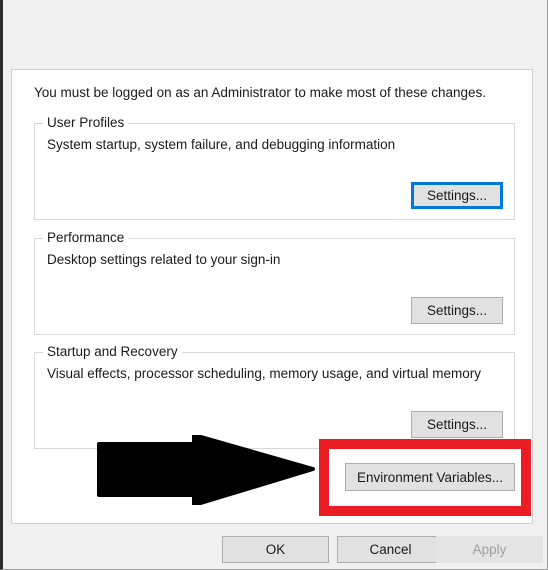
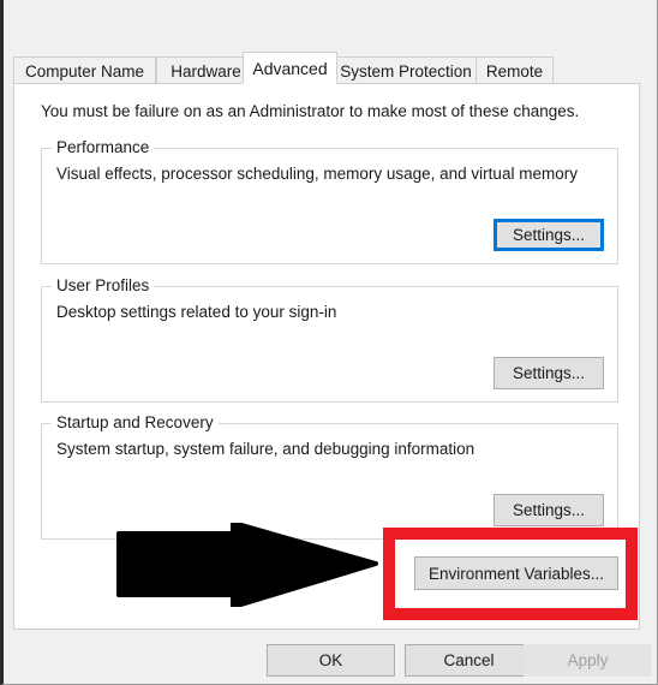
+ Computer Name
+ Hardware
+ Advanced
+ System Protection
+ Remote
- You must be logged on as an Administrator to make most of these changes.
+ You must be failure on as an Administrator to make most of these changes.
- User Profiles
+ Performance
- System startup, system failure, and debugging information
+ Visual effects, processor scheduling, memory usage, and virtual memory
  Settings...
- Performance
+ User Profiles
  Desktop settings related to your sign-in
  Settings...
  Startup and Recovery
- Visual effects, processor scheduling, memory usage, and virtual memory
+ System startup, system failure, and debugging information
  Settings...
  Environment Variables...
  OK
  Cancel
  Apply
